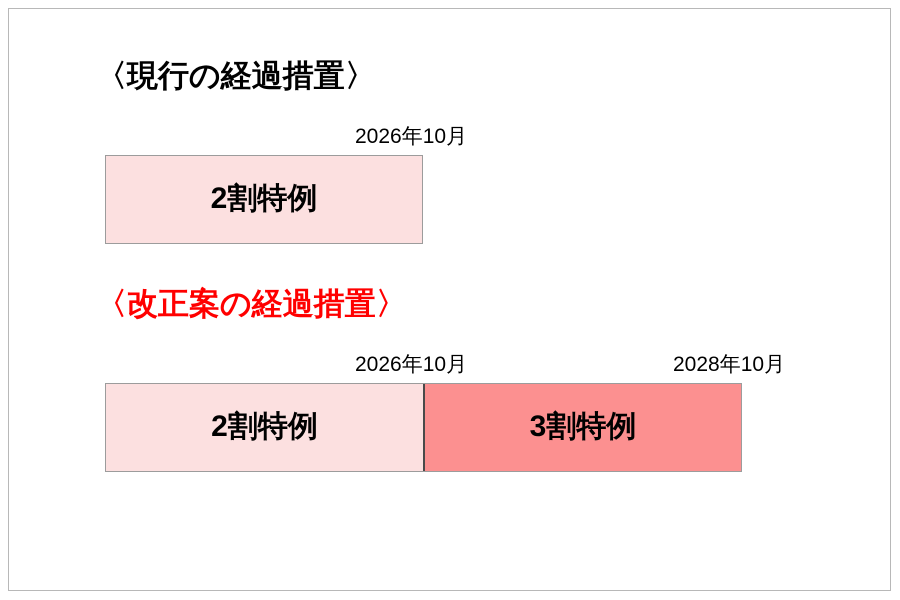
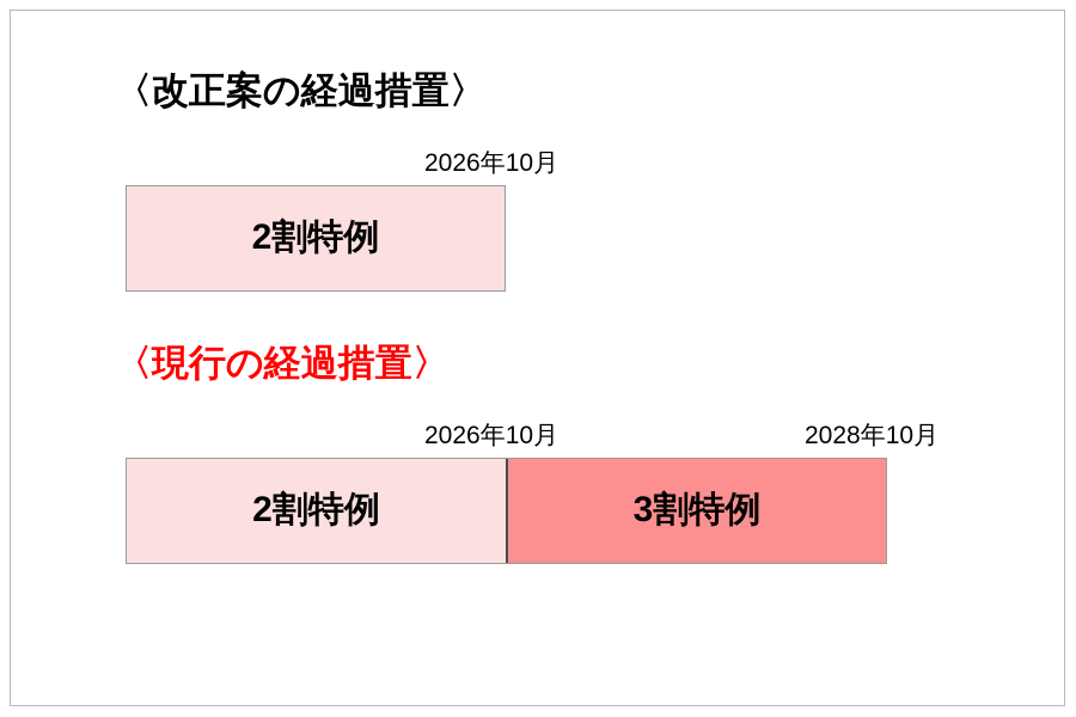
- 〈現行の経過措置〉
+ 〈改正案の経過措置〉
  2026年10月
  2割特例
- 〈改正案の経過措置〉
+ 〈現行の経過措置〉
  2026年10月
  2028年10月
  2割特例
  3割特例
